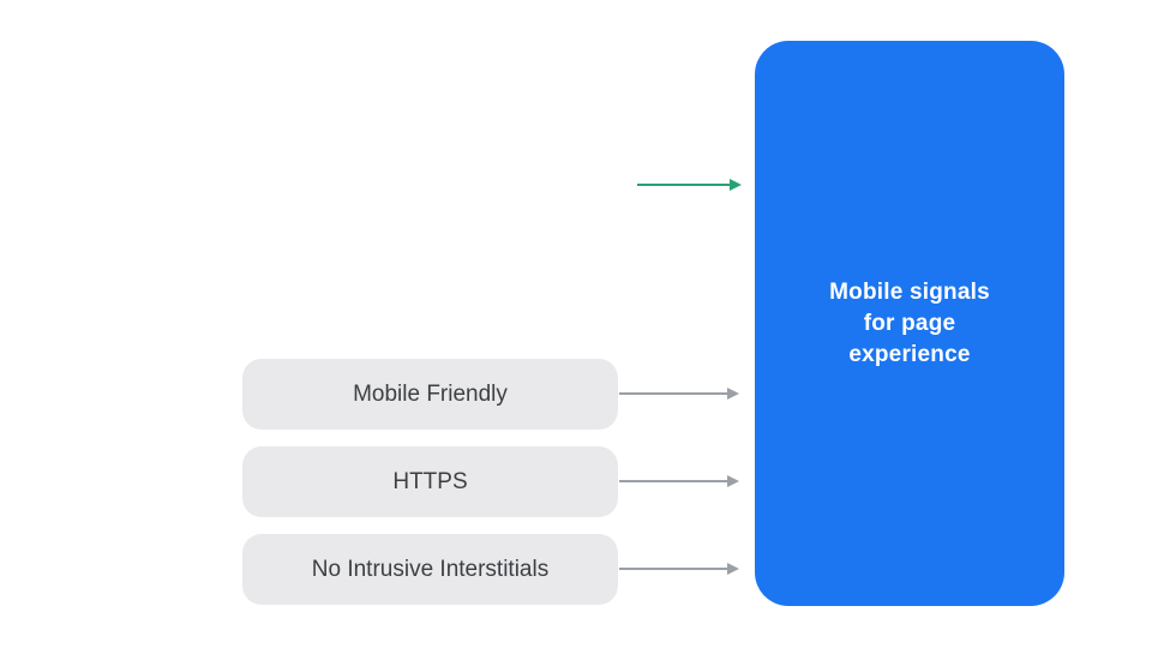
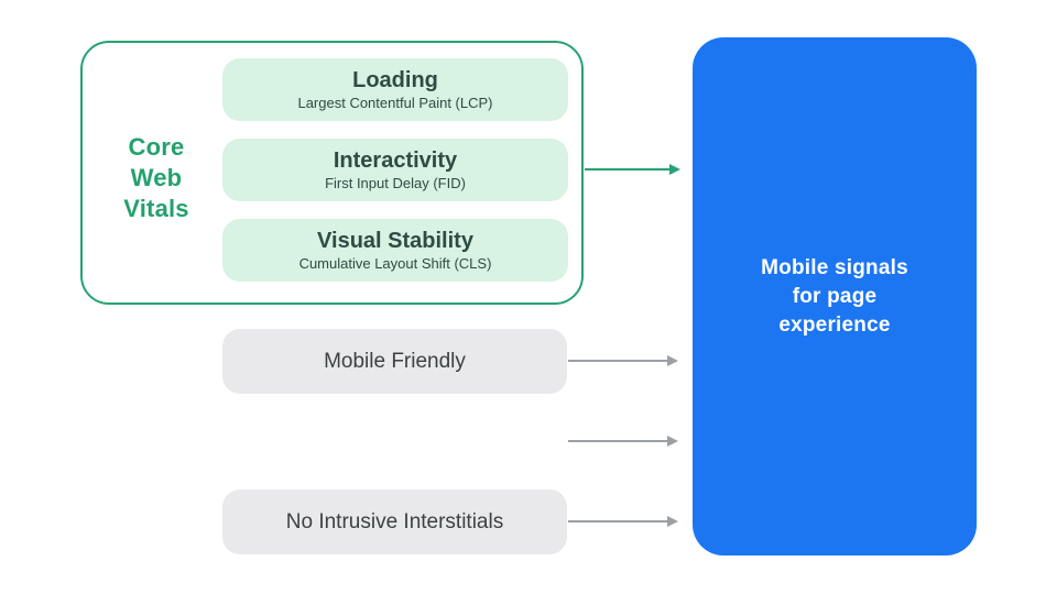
+ Core Web Vitals
+ Loading
+ Largest Contentful Paint (LCP)
+ Interactivity
+ First Input Delay (FID)
+ Visual Stability
+ Cumulative Layout Shift (CLS)
  Mobile Friendly
- HTTPS
  No Intrusive Interstitials
  Mobile signals for page experience
